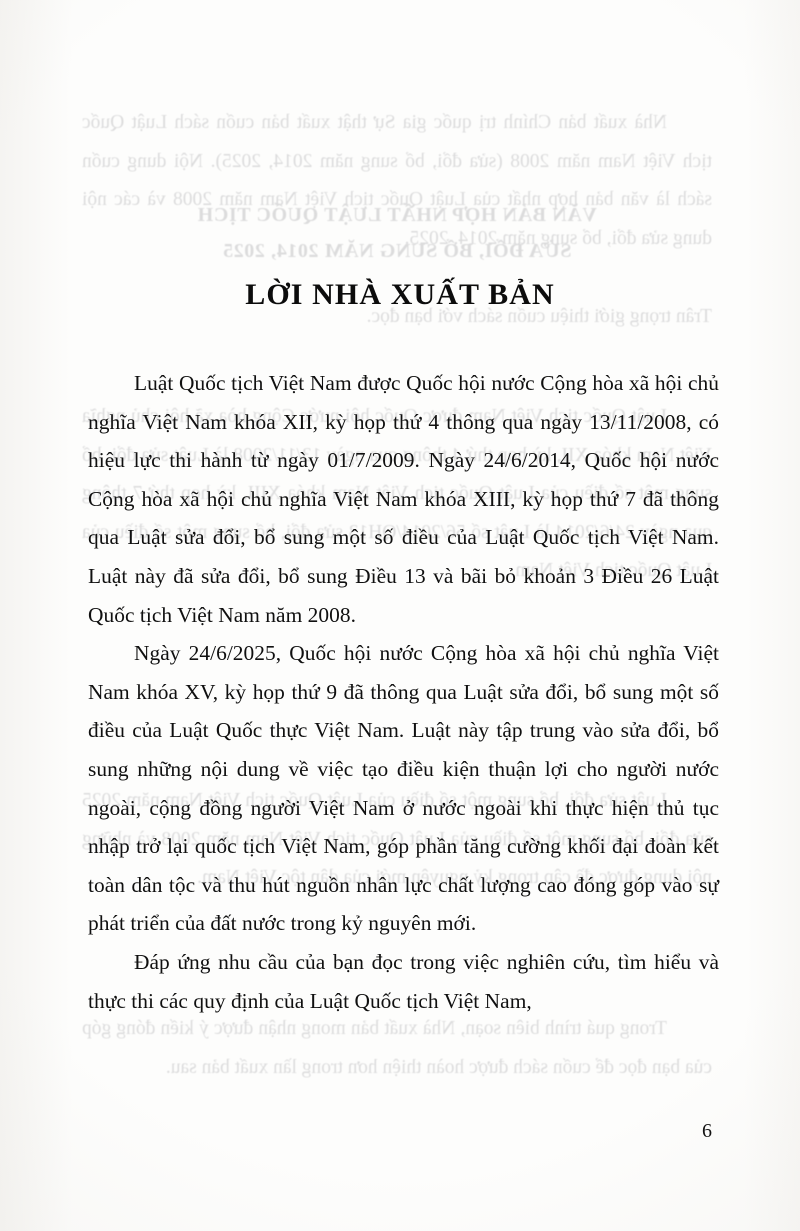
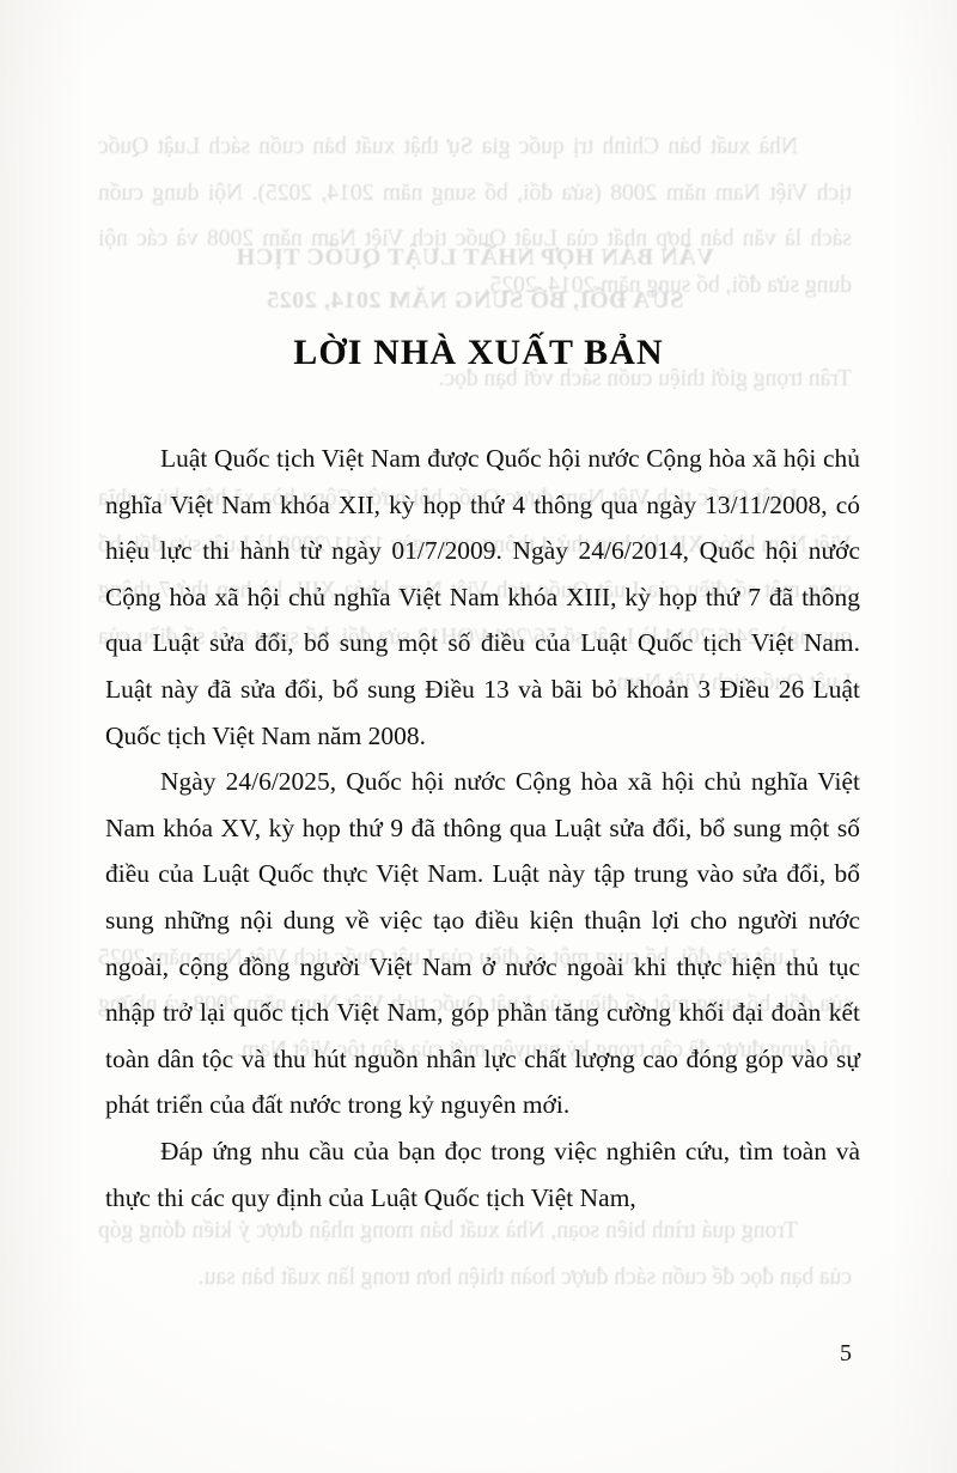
  LỜI NHÀ XUẤT BẢN
  Luật Quốc tịch Việt Nam được Quốc hội nước Cộng hòa xã hội chủ nghĩa Việt Nam khóa XII, kỳ họp thứ 4 thông qua ngày 13/11/2008, có hiệu lực thi hành từ ngày 01/7/2009. Ngày 24/6/2014, Quốc hội nước Cộng hòa xã hội chủ nghĩa Việt Nam khóa XIII, kỳ họp thứ 7 đã thông qua Luật sửa đổi, bổ sung một số điều của Luật Quốc tịch Việt Nam. Luật này đã sửa đổi, bổ sung Điều 13 và bãi bỏ khoản 3 Điều 26 Luật Quốc tịch Việt Nam năm 2008.
  Ngày 24/6/2025, Quốc hội nước Cộng hòa xã hội chủ nghĩa Việt Nam khóa XV, kỳ họp thứ 9 đã thông qua Luật sửa đổi, bổ sung một số điều của Luật Quốc thực Việt Nam. Luật này tập trung vào sửa đổi, bổ sung những nội dung về việc tạo điều kiện thuận lợi cho người nước ngoài, cộng đồng người Việt Nam ở nước ngoài khi thực hiện thủ tục nhập trở lại quốc tịch Việt Nam, góp phần tăng cường khối đại đoàn kết toàn dân tộc và thu hút nguồn nhân lực chất lượng cao đóng góp vào sự phát triển của đất nước trong kỷ nguyên mới.
- Đáp ứng nhu cầu của bạn đọc trong việc nghiên cứu, tìm hiểu và thực thi các quy định của Luật Quốc tịch Việt Nam,
+ Đáp ứng nhu cầu của bạn đọc trong việc nghiên cứu, tìm toàn và thực thi các quy định của Luật Quốc tịch Việt Nam,
- 6
+ 5
